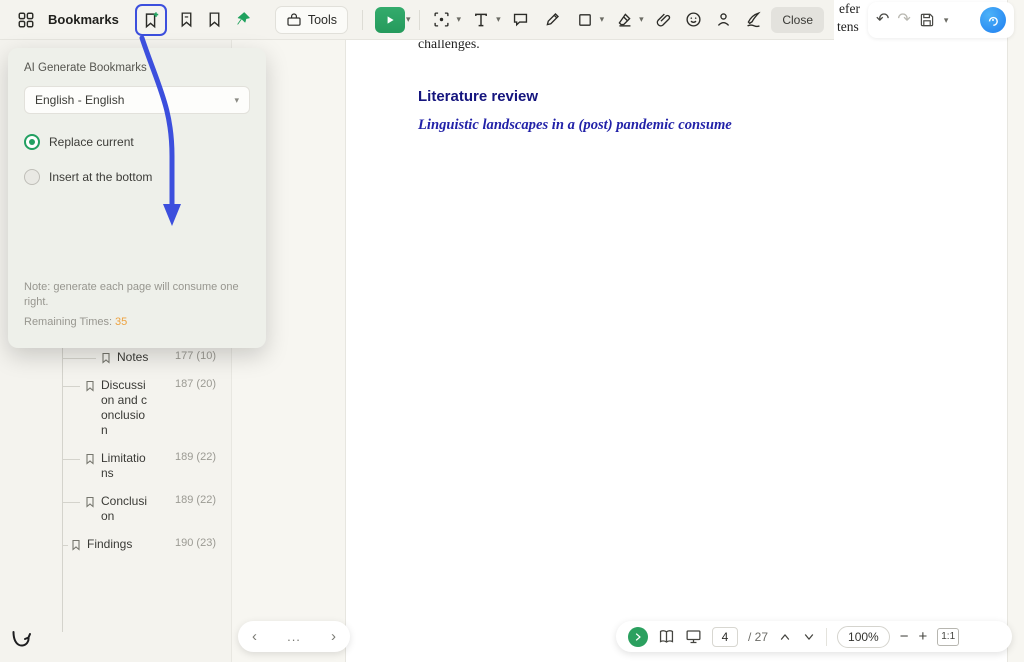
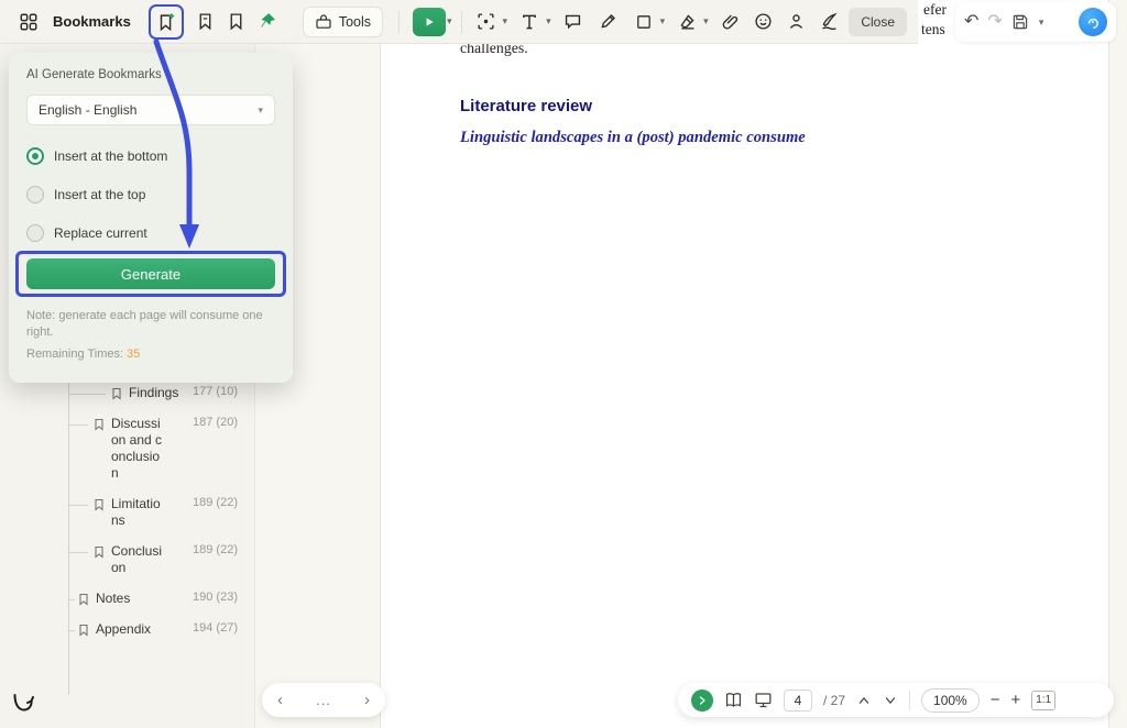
  challenges.
  efer
  tens
  Literature review
  Linguistic landscapes in a (post) pandemic consume
- Notes
+ Findings
  177 (10)
  Discussion and conclusion
  187 (20)
  Limitations
  189 (22)
  Conclusion
  189 (22)
- Findings
+ Notes
  190 (23)
+ Appendix
+ 194 (27)
  Bookmarks
  Tools
  ▾
  ▾
  ▾
  ▾
  ▾
  Close
  ↶
  ↷
  ▾
  AI Generate Bookmarks
  English - English
  ▾
- Replace current
+ Insert at the bottom
+ Insert at the top
- Insert at the bottom
+ Replace current
+ Generate
  Note: generate each page will consume one right.
  Remaining Times: 35
  ‹
  ...
  ›
  4
  / 27
  100%
  −
  +
  1:1
